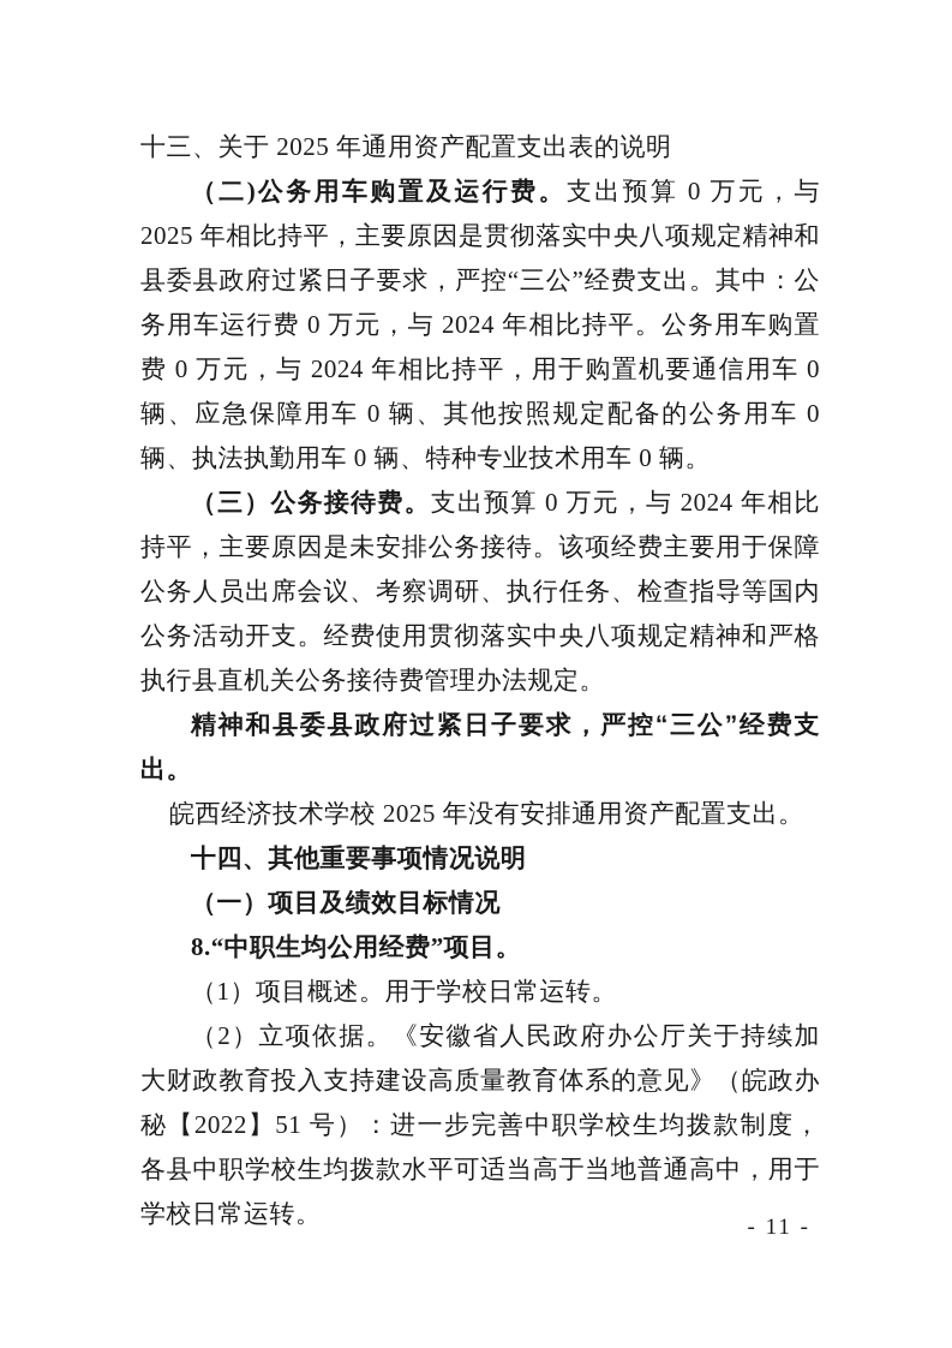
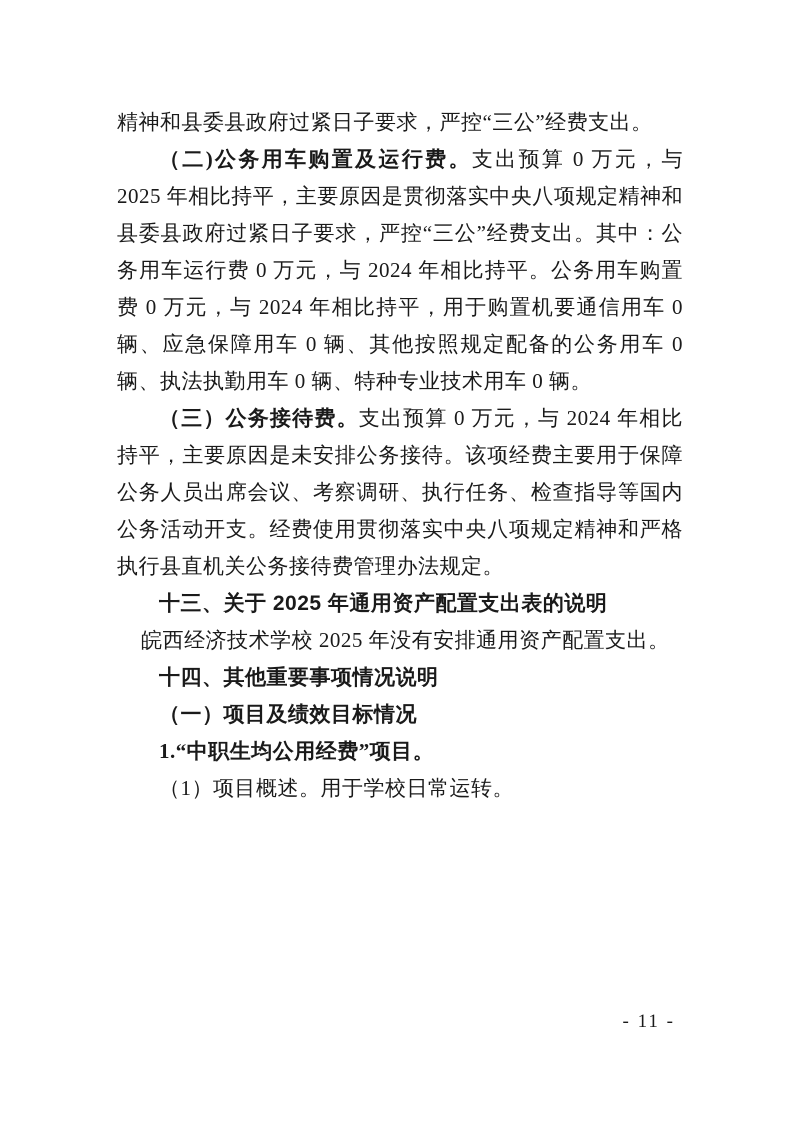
- 十三、关于 2025 年通用资产配置支出表的说明
+ 精神和县委县政府过紧日子要求，严控“三公”经费支出。
  （二)公务用车购置及运行费。支出预算 0 万元，与 2025 年相比持平，主要原因是贯彻落实中央八项规定精神和县委县政府过紧日子要求，严控“三公”经费支出。其中：公务用车运行费 0 万元，与 2024 年相比持平。公务用车购置费 0 万元，与 2024 年相比持平，用于购置机要通信用车 0 辆、应急保障用车 0 辆、其他按照规定配备的公务用车 0 辆、执法执勤用车 0 辆、特种专业技术用车 0 辆。
  （三）公务接待费。支出预算 0 万元，与 2024 年相比持平，主要原因是未安排公务接待。该项经费主要用于保障公务人员出席会议、考察调研、执行任务、检查指导等国内公务活动开支。经费使用贯彻落实中央八项规定精神和严格执行县直机关公务接待费管理办法规定。
- 精神和县委县政府过紧日子要求，严控“三公”经费支出。
+ 十三、关于 2025 年通用资产配置支出表的说明
  皖西经济技术学校 2025 年没有安排通用资产配置支出。
  十四、其他重要事项情况说明
  （一）项目及绩效目标情况
- 8.“中职生均公用经费”项目。
+ 1.“中职生均公用经费”项目。
  （1）项目概述。用于学校日常运转。
- （2）立项依据。《安徽省人民政府办公厅关于持续加大财政教育投入支持建设高质量教育体系的意见》（皖政办秘【2022】51 号）：进一步完善中职学校生均拨款制度，各县中职学校生均拨款水平可适当高于当地普通高中，用于学校日常运转。
  - 11 -
